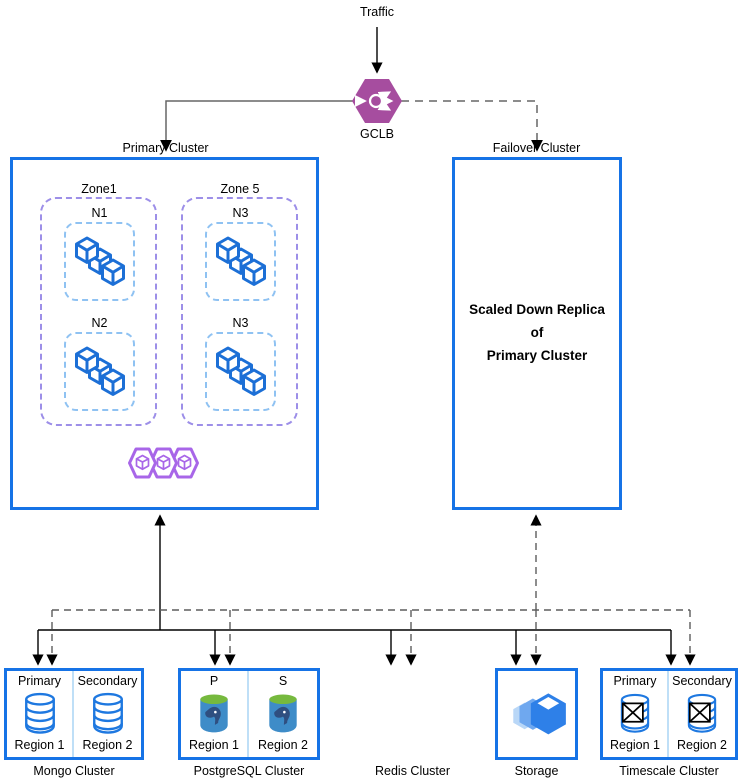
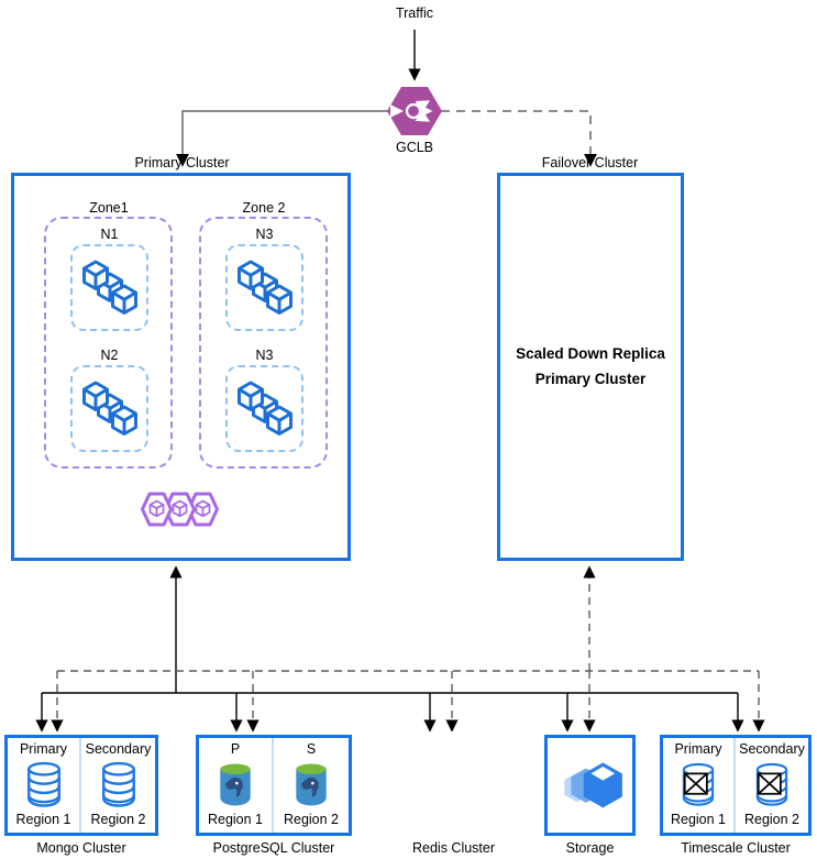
  Traffic
  GCLB
  Primary Cluster
  Zone1
  N1
  N2
- Zone 5
+ Zone 2
  N3
  N3
  Failover Cluster
  Scaled Down Replica
- of
  Primary Cluster
  Primary
  Region 1
  Secondary
  Region 2
  Mongo Cluster
  P
  Region 1
  S
  Region 2
  PostgreSQL Cluster
  Redis Cluster
  Storage
  Primary
  Region 1
  Secondary
  Region 2
  Timescale Cluster
